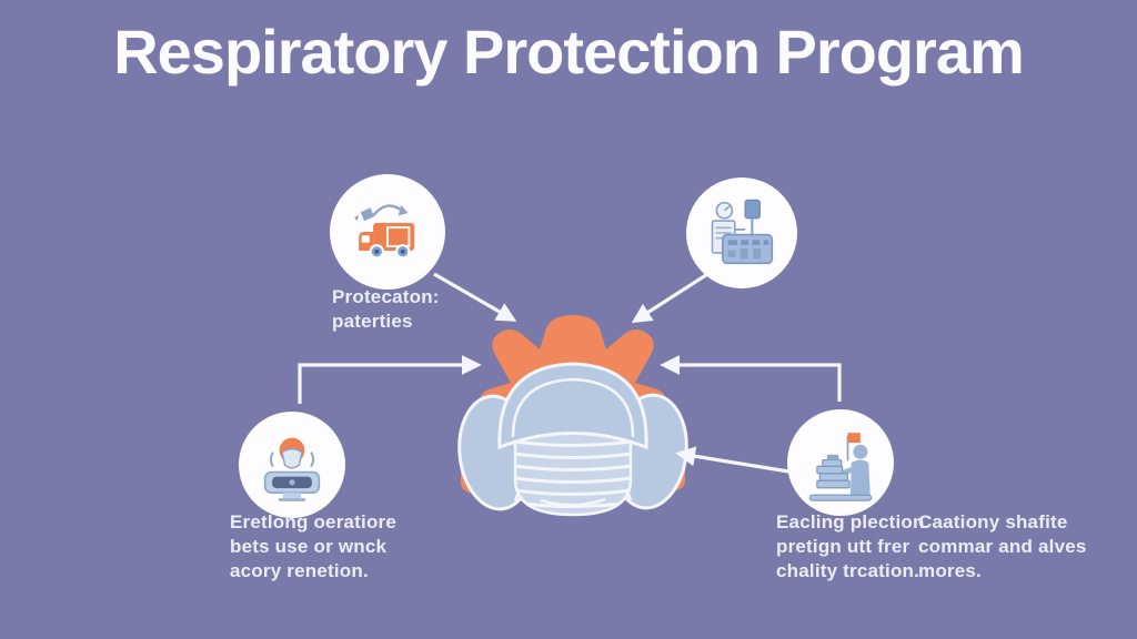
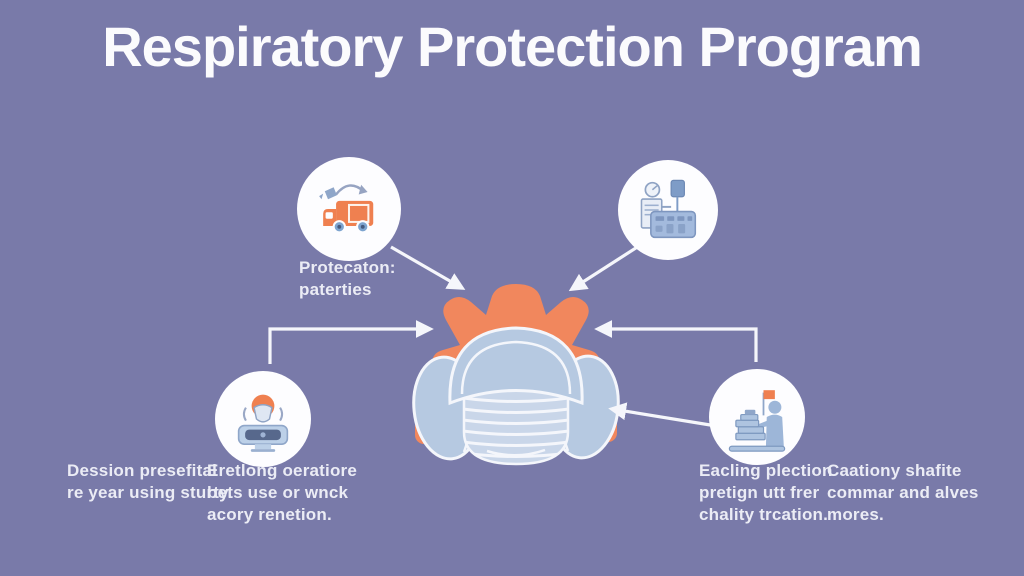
  Respiratory Protection Program
  Protecaton:
  paterties
+ Dession presefital
+ re year using sturty.
  Eretlong oeratiore
  bets use or wnck
  acory renetion.
  Eacling plection
  pretign utt frer
  chality trcation.
  Caationy shafite
  commar and alves
  mores.
